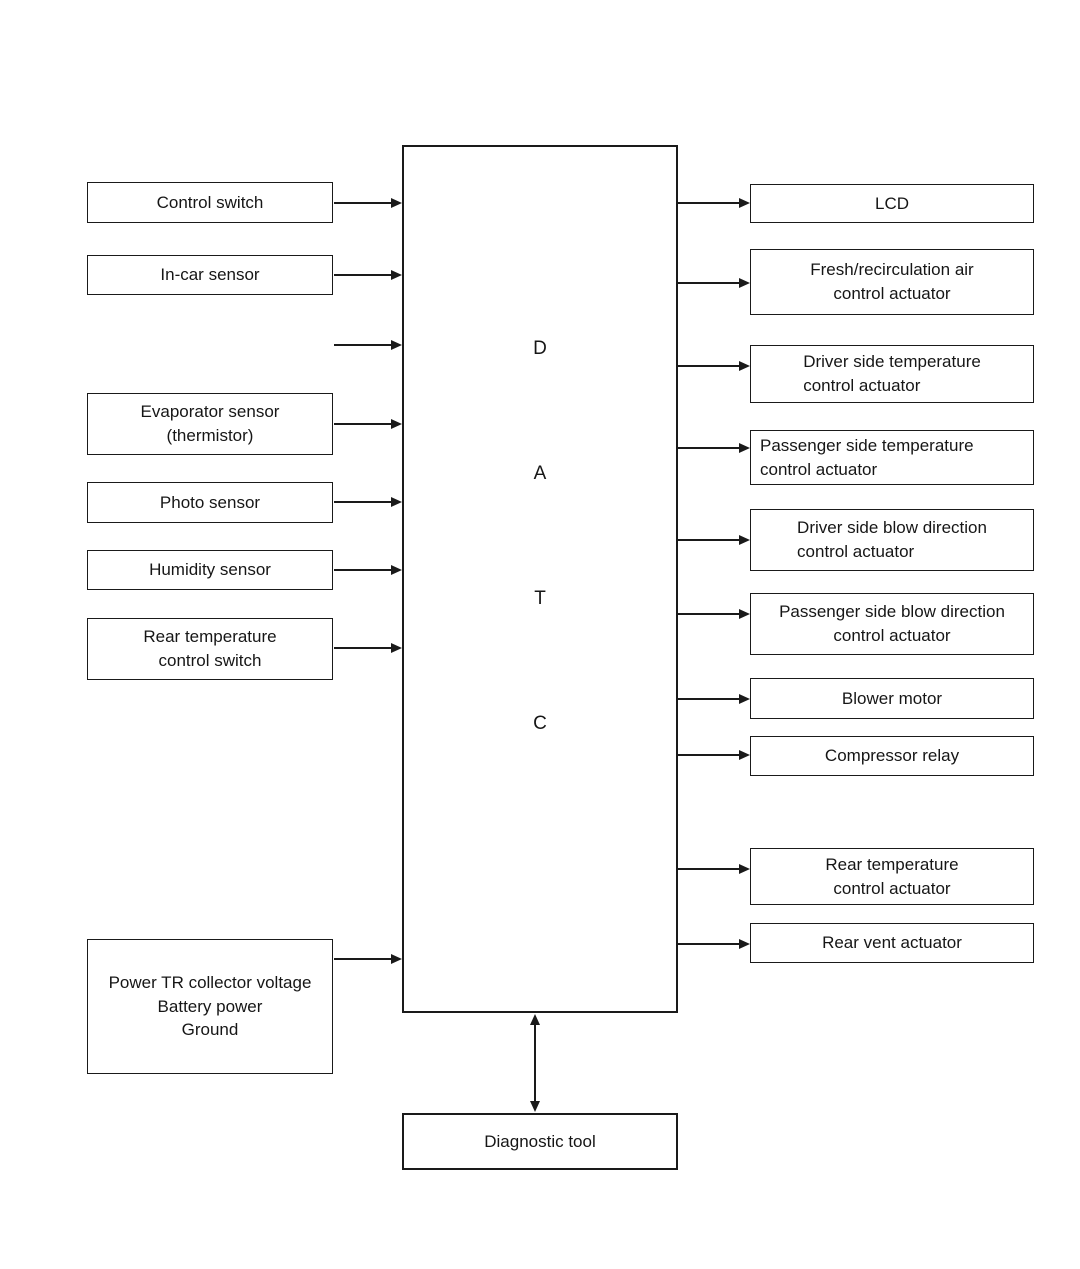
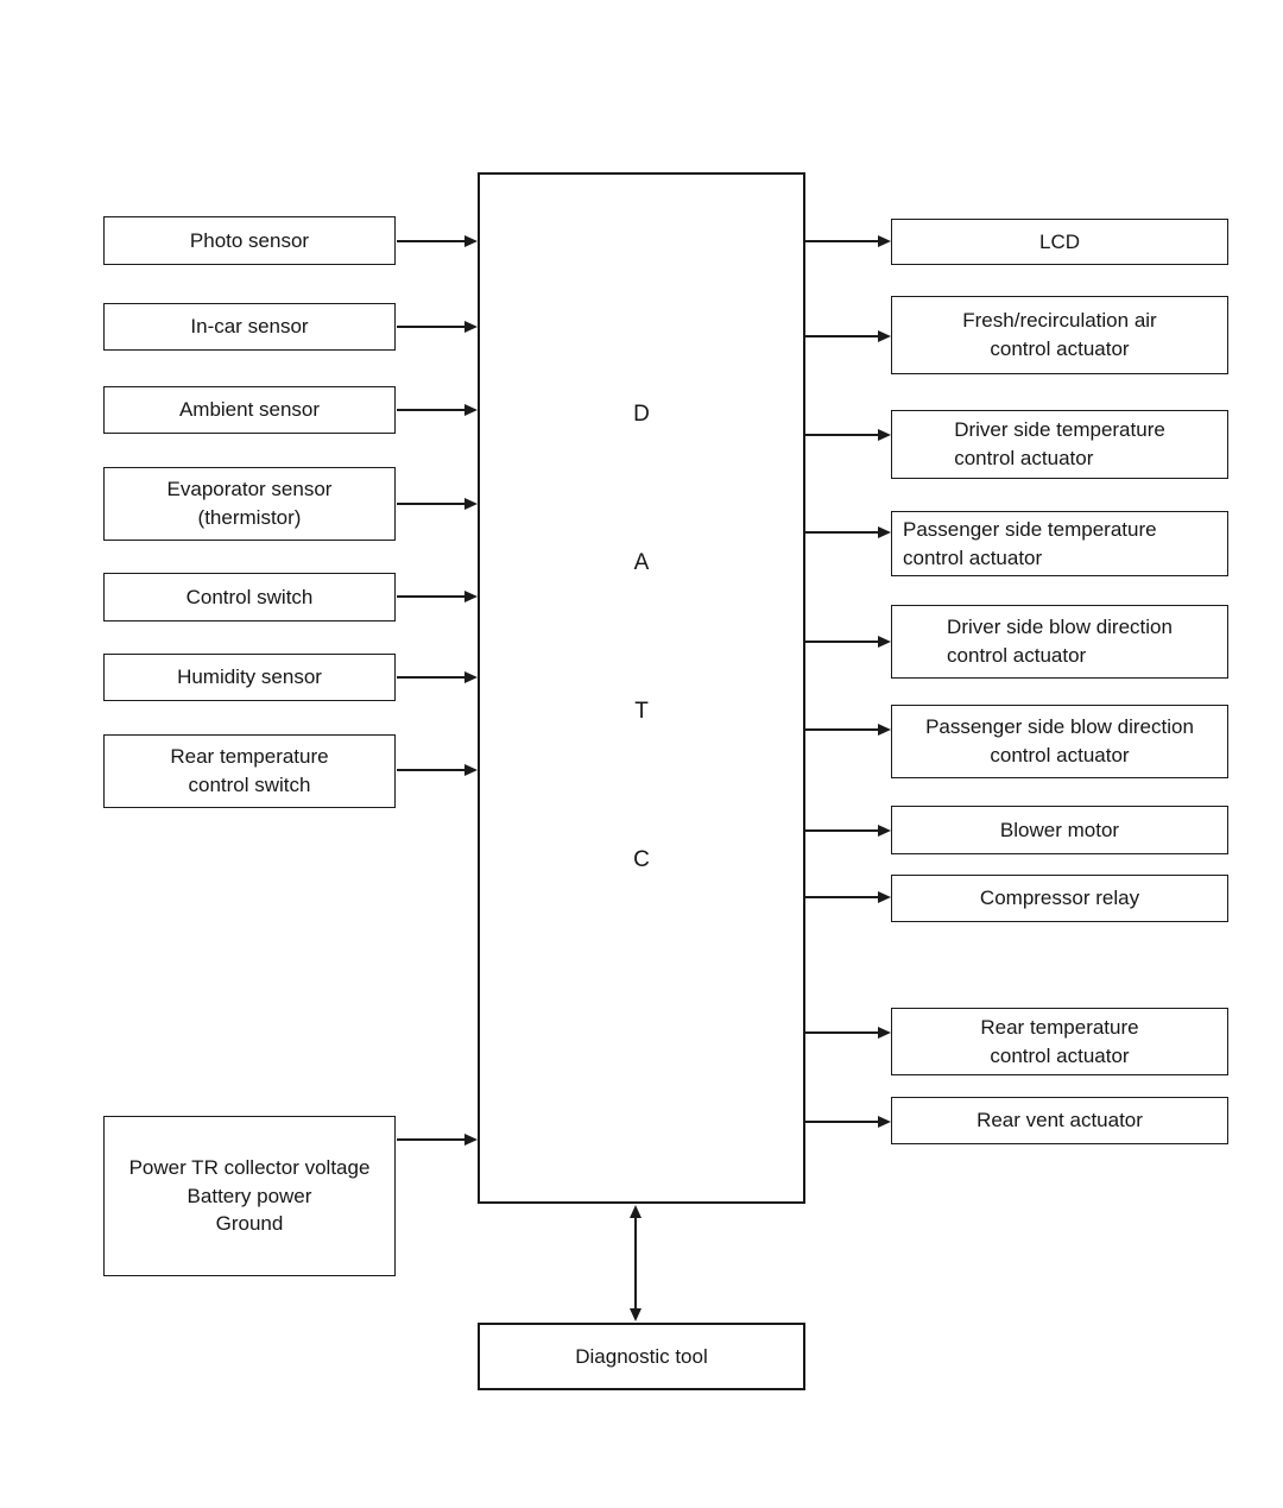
- Control switch
+ Photo sensor
  In-car sensor
+ Ambient sensor
  Evaporator sensor
  (thermistor)
- Photo sensor
+ Control switch
  Humidity sensor
  Rear temperature
  control switch
  Power TR collector voltage
  Battery power
  Ground
  D
  A
  T
  C
  LCD
  Fresh/recirculation air
  control actuator
  Driver side temperature
  control actuator
  Passenger side temperature
  control actuator
  Driver side blow direction
  control actuator
  Passenger side blow direction
  control actuator
  Blower motor
  Compressor relay
  Rear temperature
  control actuator
  Rear vent actuator
  Diagnostic tool
